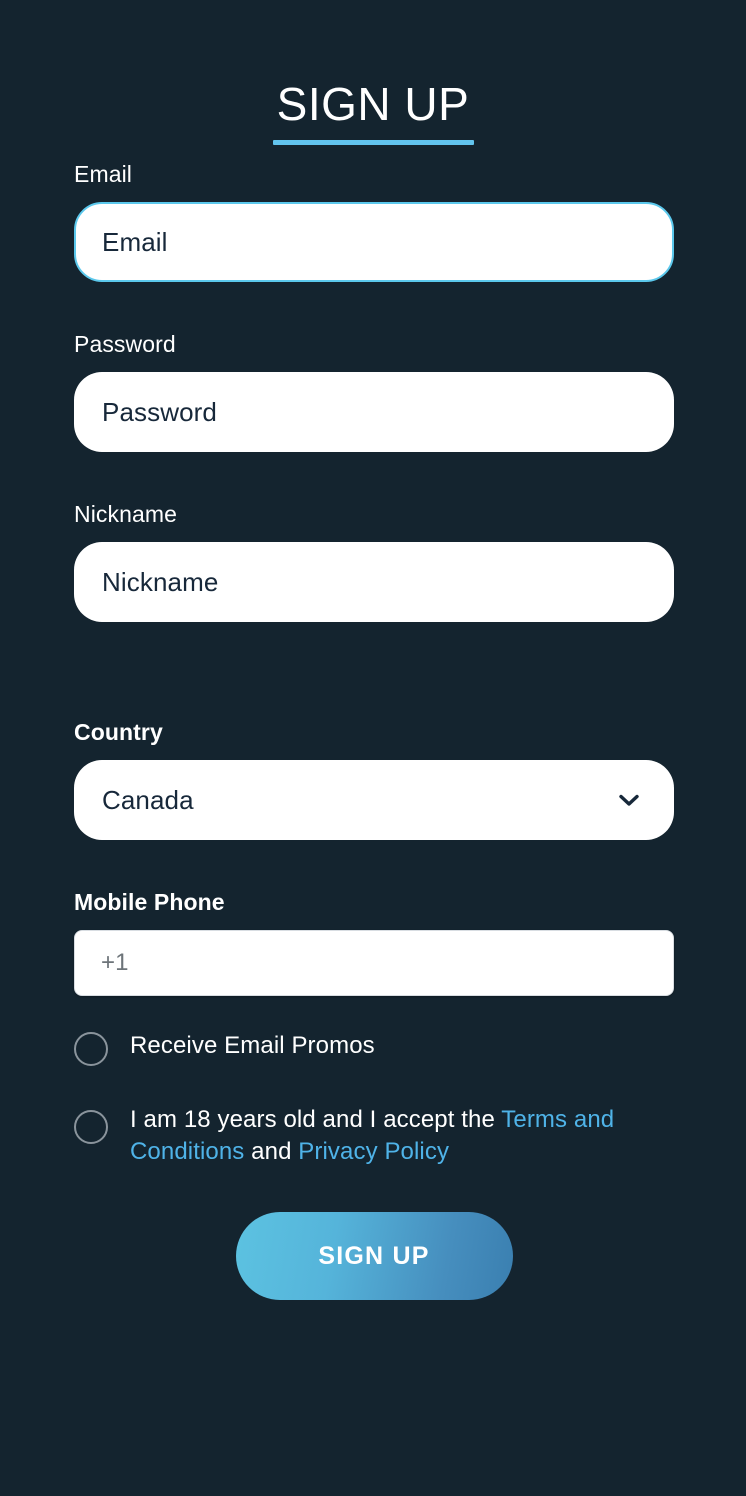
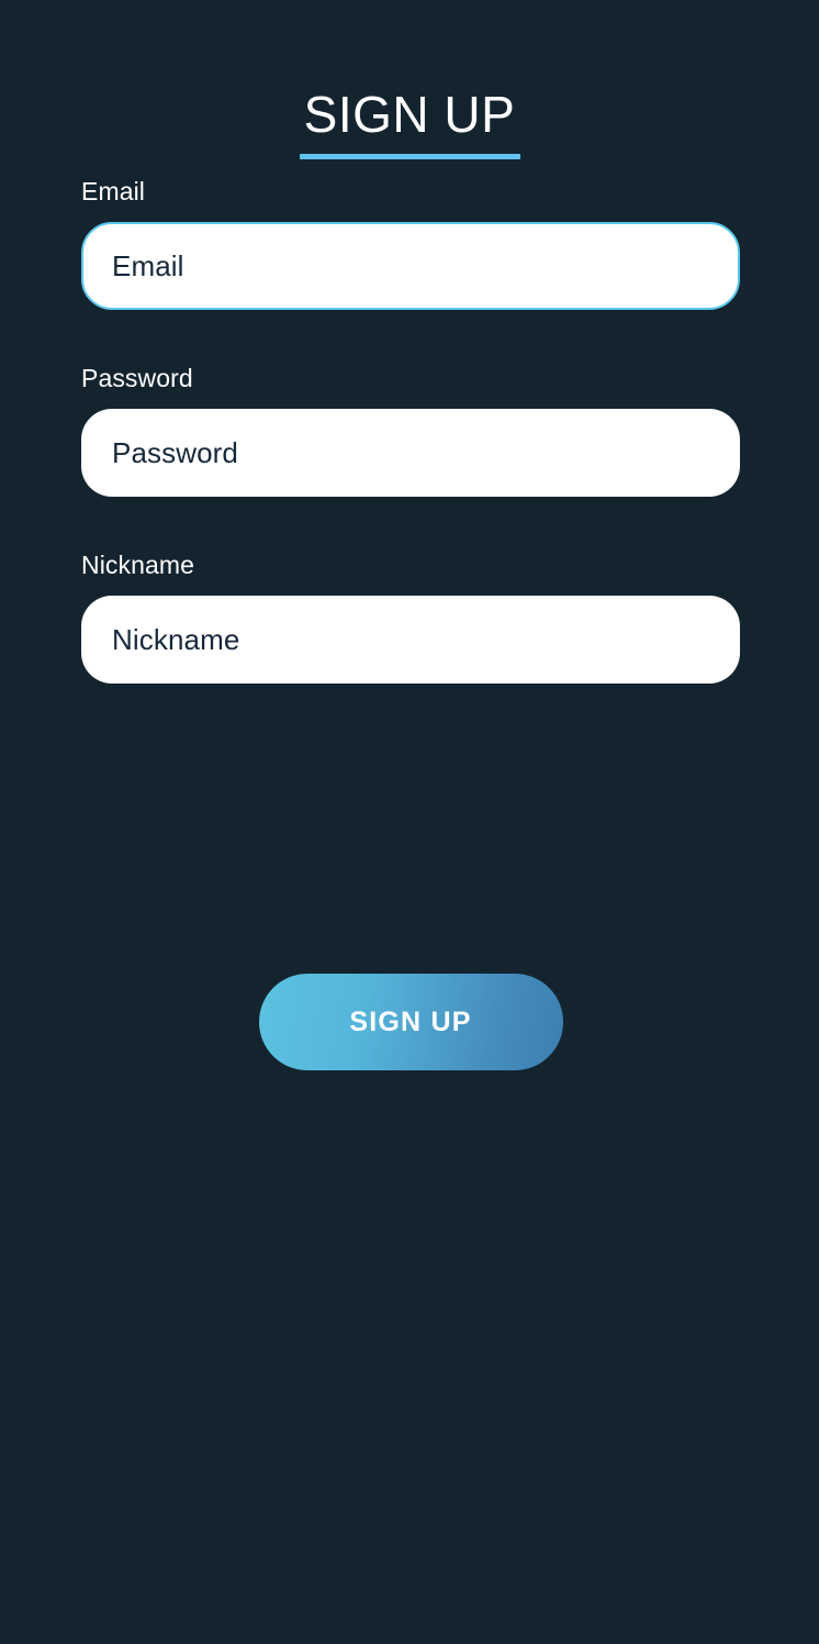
  SIGN UP
  Email
  Email
  Password
  Password
  Nickname
  Nickname
- Country
- Canada
- Mobile Phone
- +1
- Receive Email Promos
- I am 18 years old and I accept the Terms and Conditions and Privacy Policy
  SIGN UP
